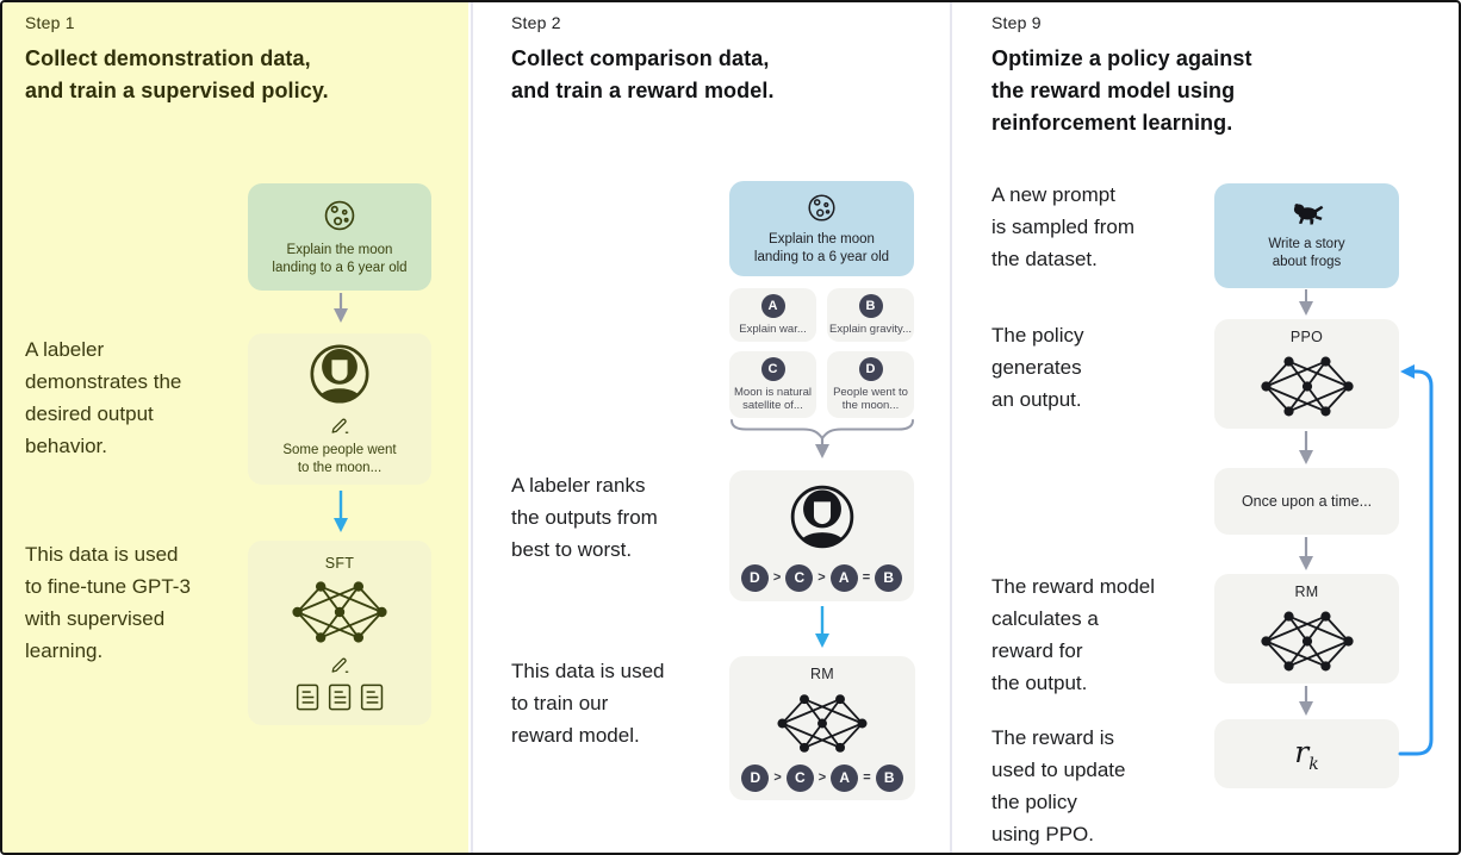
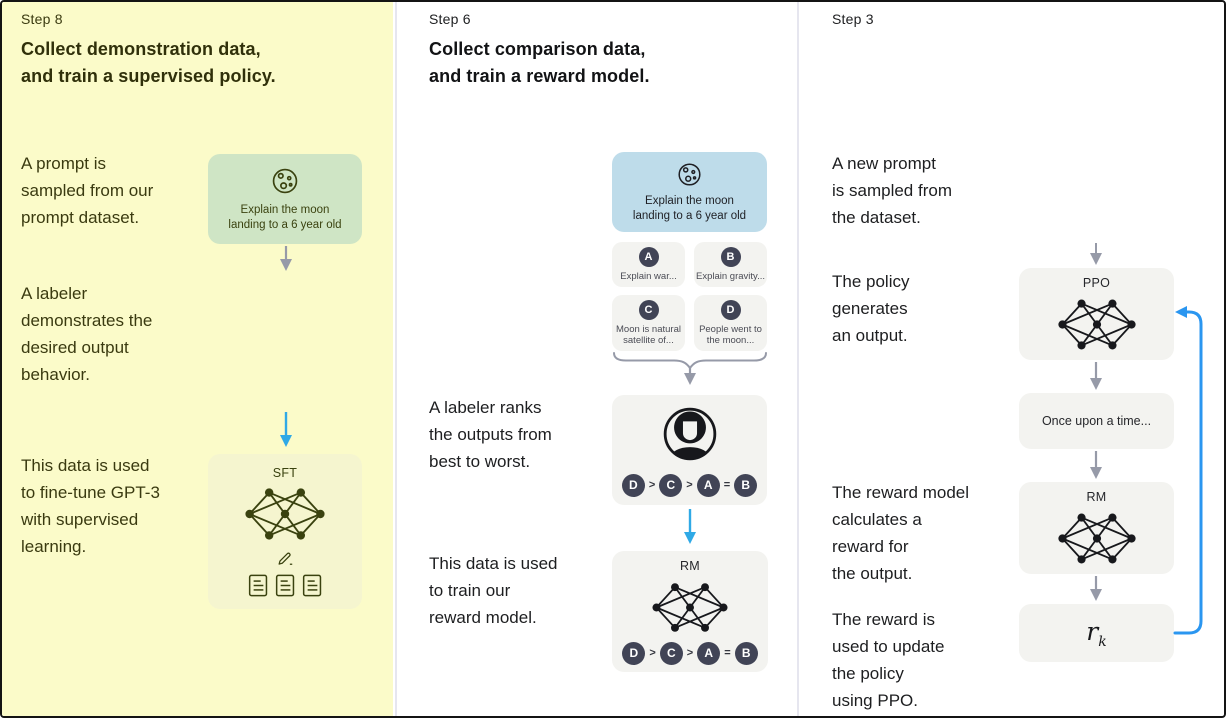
- Step 1
+ Step 8
  Collect demonstration data,
  and train a supervised policy.
+ A prompt is
+ sampled from our
+ prompt dataset.
  A labeler
  demonstrates the
  desired output
  behavior.
  This data is used
  to fine-tune GPT-3
  with supervised
  learning.
  Explain the moon
  landing to a 6 year old
- Some people went
- to the moon...
  SFT
- Step 2
+ Step 6
  Collect comparison data,
  and train a reward model.
  A labeler ranks
  the outputs from
  best to worst.
  This data is used
  to train our
  reward model.
  Explain the moon
  landing to a 6 year old
  A
  Explain war...
  B
  Explain gravity...
  C
  Moon is natural
  satellite of...
  D
  People went to
  the moon...
  D
  >
  C
  >
  A
  =
  B
  RM
  D
  >
  C
  >
  A
  =
  B
- Step 9
+ Step 3
- Optimize a policy against
- the reward model using
- reinforcement learning.
  A new prompt
  is sampled from
  the dataset.
  The policy
  generates
  an output.
  The reward model
  calculates a
  reward for
  the output.
  The reward is
  used to update
  the policy
  using PPO.
- Write a story
- about frogs
  PPO
  Once upon a time...
  RM
  rk
